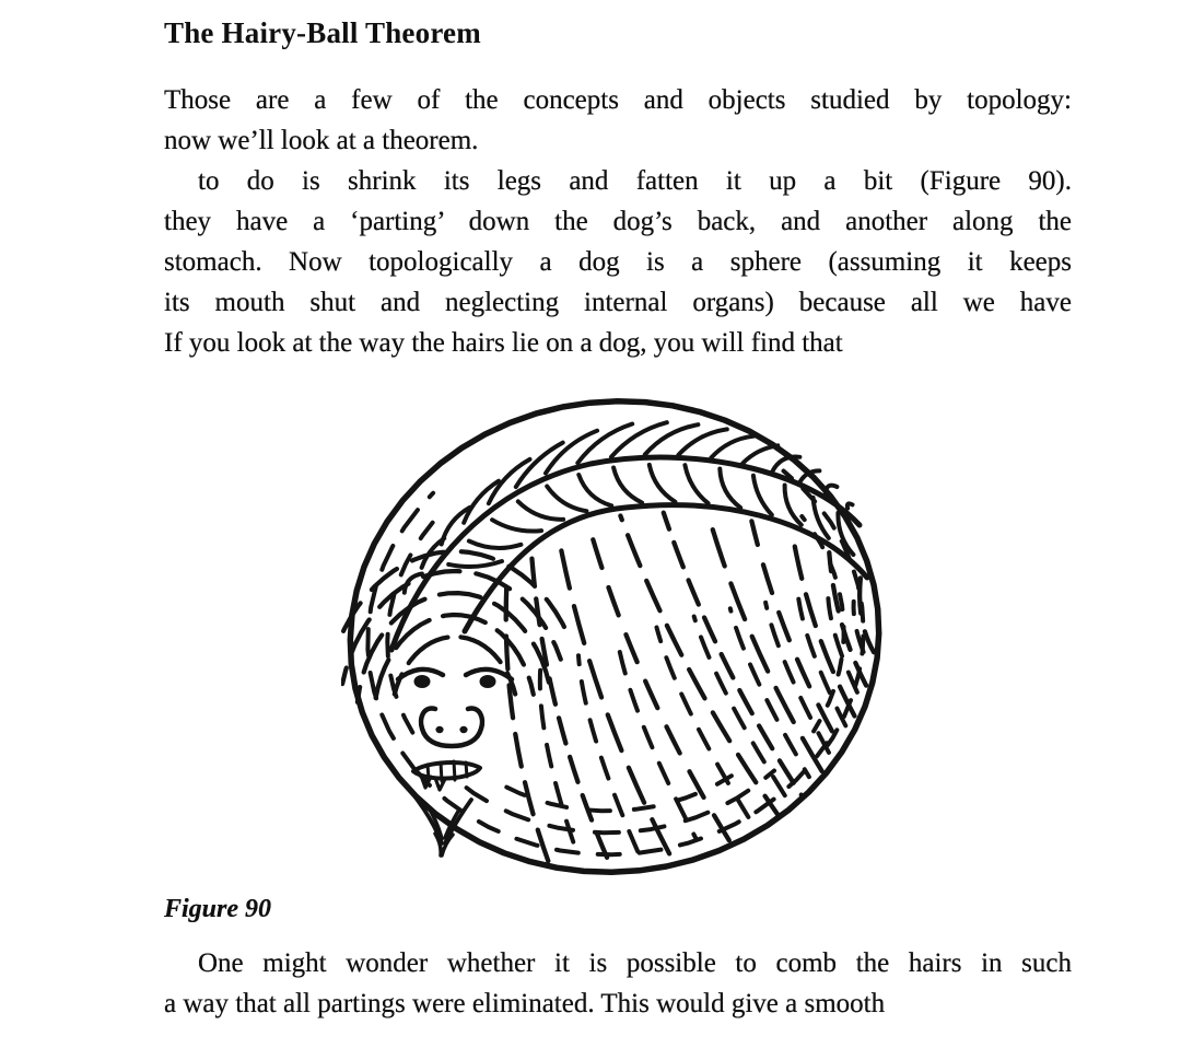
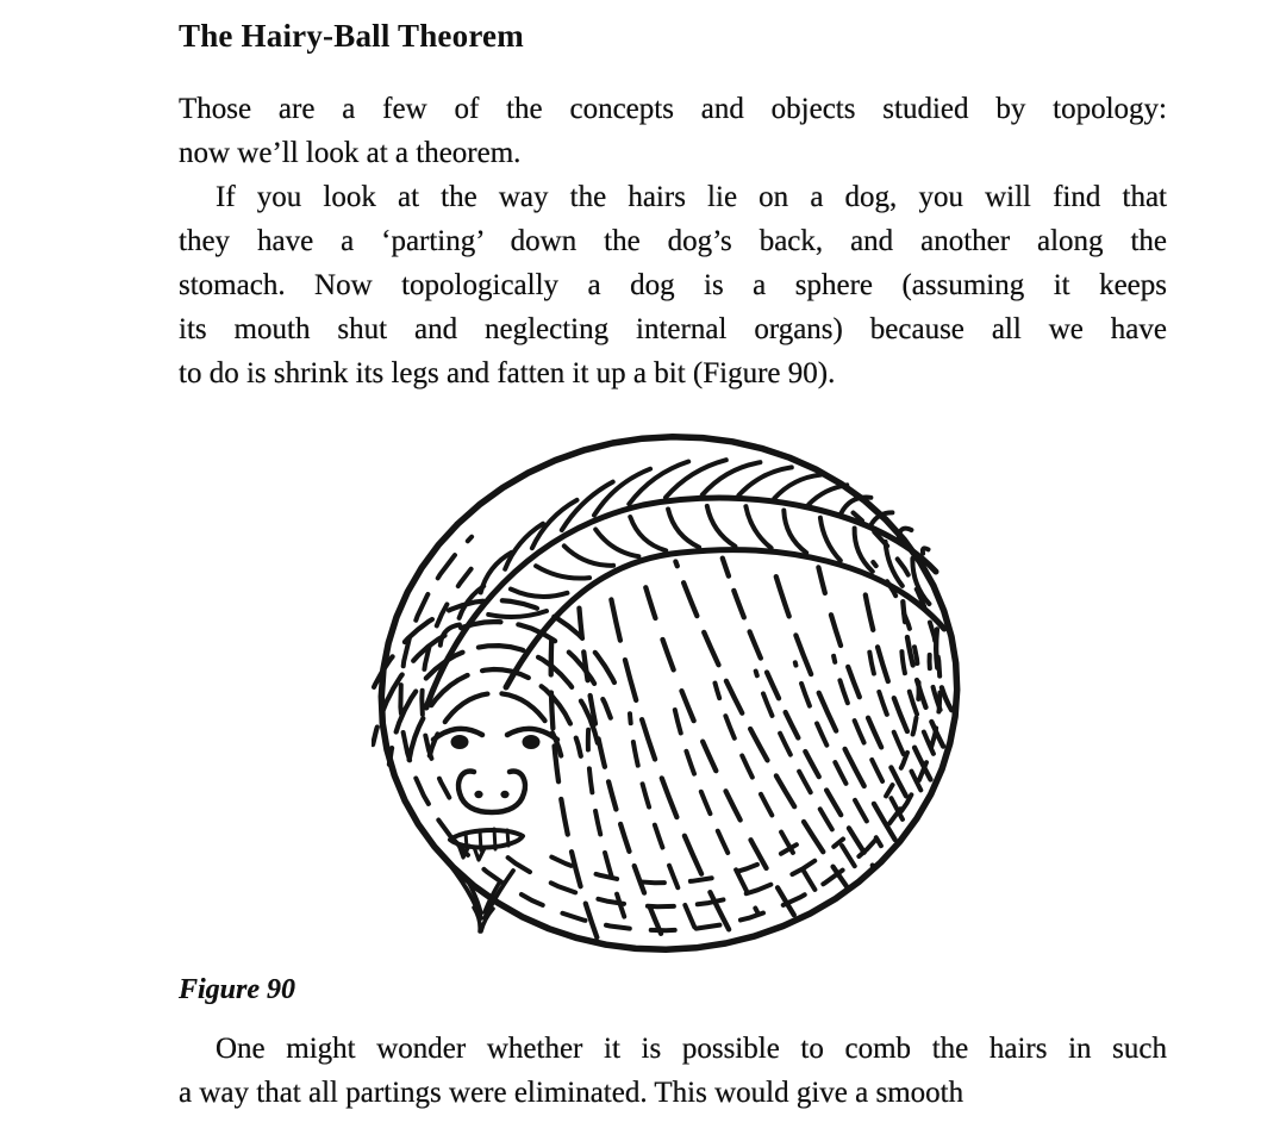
  The Hairy-Ball Theorem
  Those are a few of the concepts and objects studied by topology:
  now we’ll look at a theorem.
- to do is shrink its legs and fatten it up a bit (Figure 90).
+ If you look at the way the hairs lie on a dog, you will find that
  they have a ‘parting’ down the dog’s back, and another along the
  stomach. Now topologically a dog is a sphere (assuming it keeps
  its mouth shut and neglecting internal organs) because all we have
- If you look at the way the hairs lie on a dog, you will find that
+ to do is shrink its legs and fatten it up a bit (Figure 90).
  Figure 90
  One might wonder whether it is possible to comb the hairs in such
  a way that all partings were eliminated. This would give a smooth
